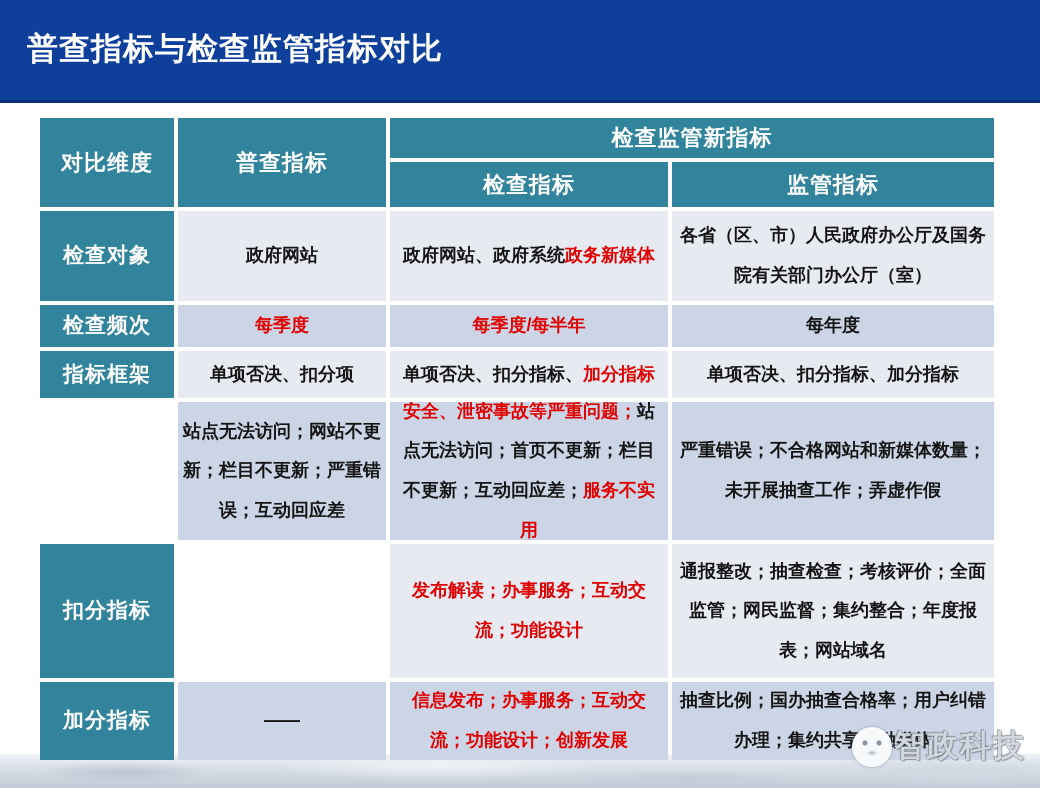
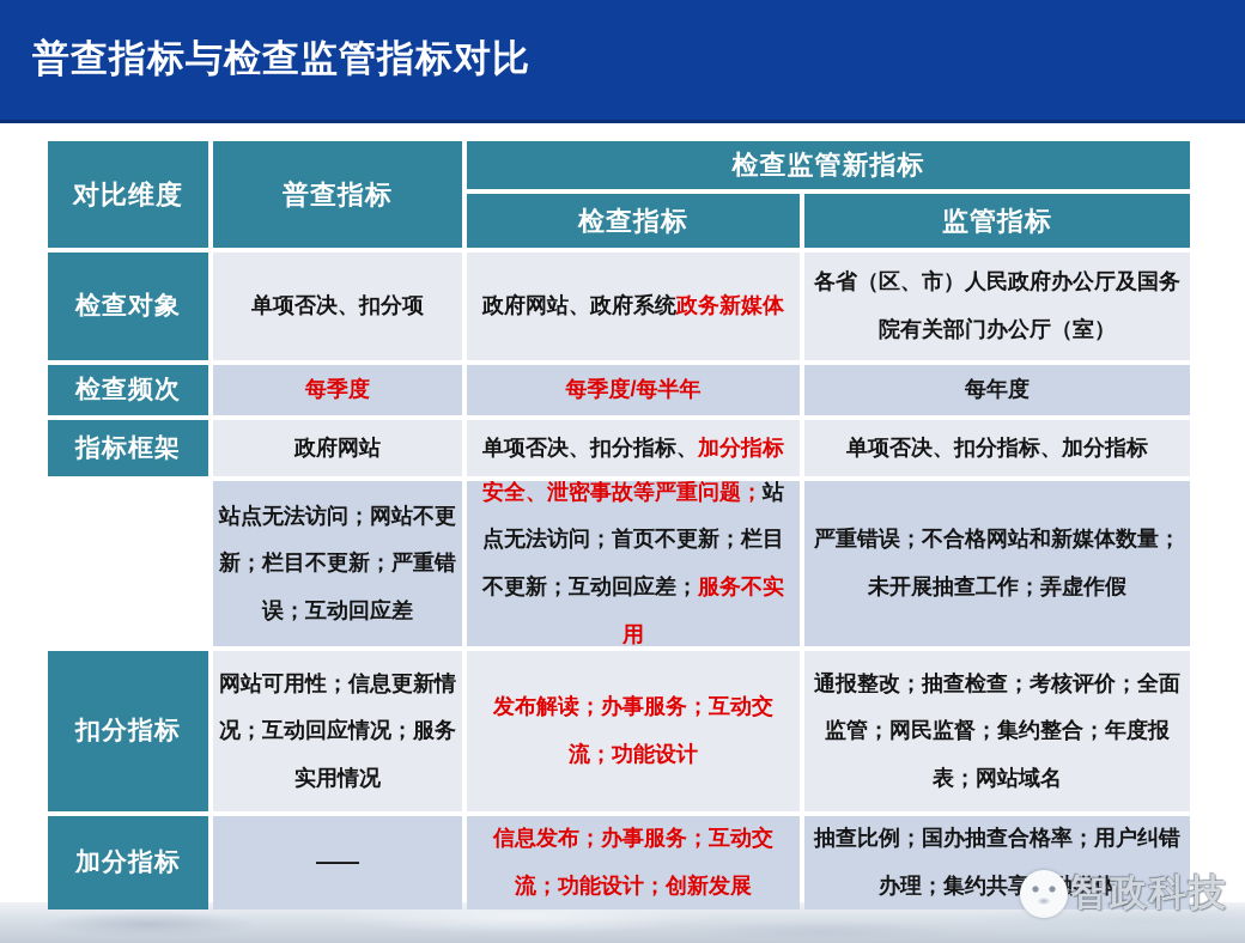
  普查指标与检查监管指标对比
  对比维度
  普查指标
  检查监管新指标
  检查指标
  监管指标
  检查对象
- 政府网站
+ 单项否决、扣分项
  政府网站、政府系统政务新媒体
  各省（区、市）人民政府办公厅及国务院有关部门办公厅（室）
  检查频次
  每季度
  每季度/每半年
  每年度
  指标框架
- 单项否决、扣分项
+ 政府网站
  单项否决、扣分指标、加分指标
  单项否决、扣分指标、加分指标
  站点无法访问；网站不更新；栏目不更新；严重错误；互动回应差
  安全、泄密事故等严重问题；站点无法访问；首页不更新；栏目不更新；互动回应差；服务不实用
  严重错误；不合格网站和新媒体数量；未开展抽查工作；弄虚作假
  扣分指标
+ 网站可用性；信息更新情况；互动回应情况；服务实用情况
  发布解读；办事服务；互动交流；功能设计
  通报整改；抽查检查；考核评价；全面监管；网民监督；集约整合；年度报表；网站域名
  加分指标
  ——
  信息发布；办事服务；互动交流；功能设计；创新发展
  抽查比例；国办抽查合格率；用户纠错办理；集约共享媒体
  智政科技
